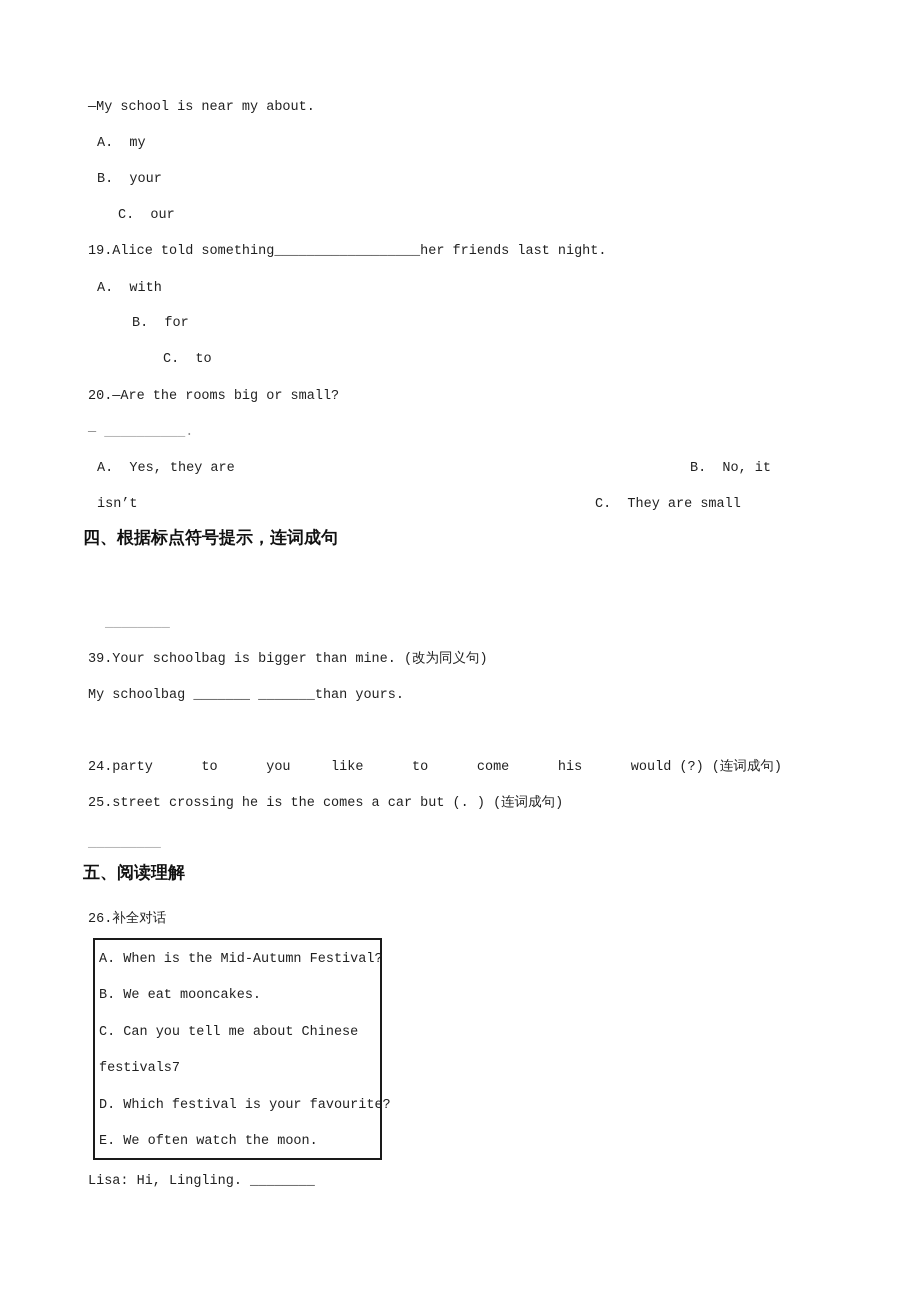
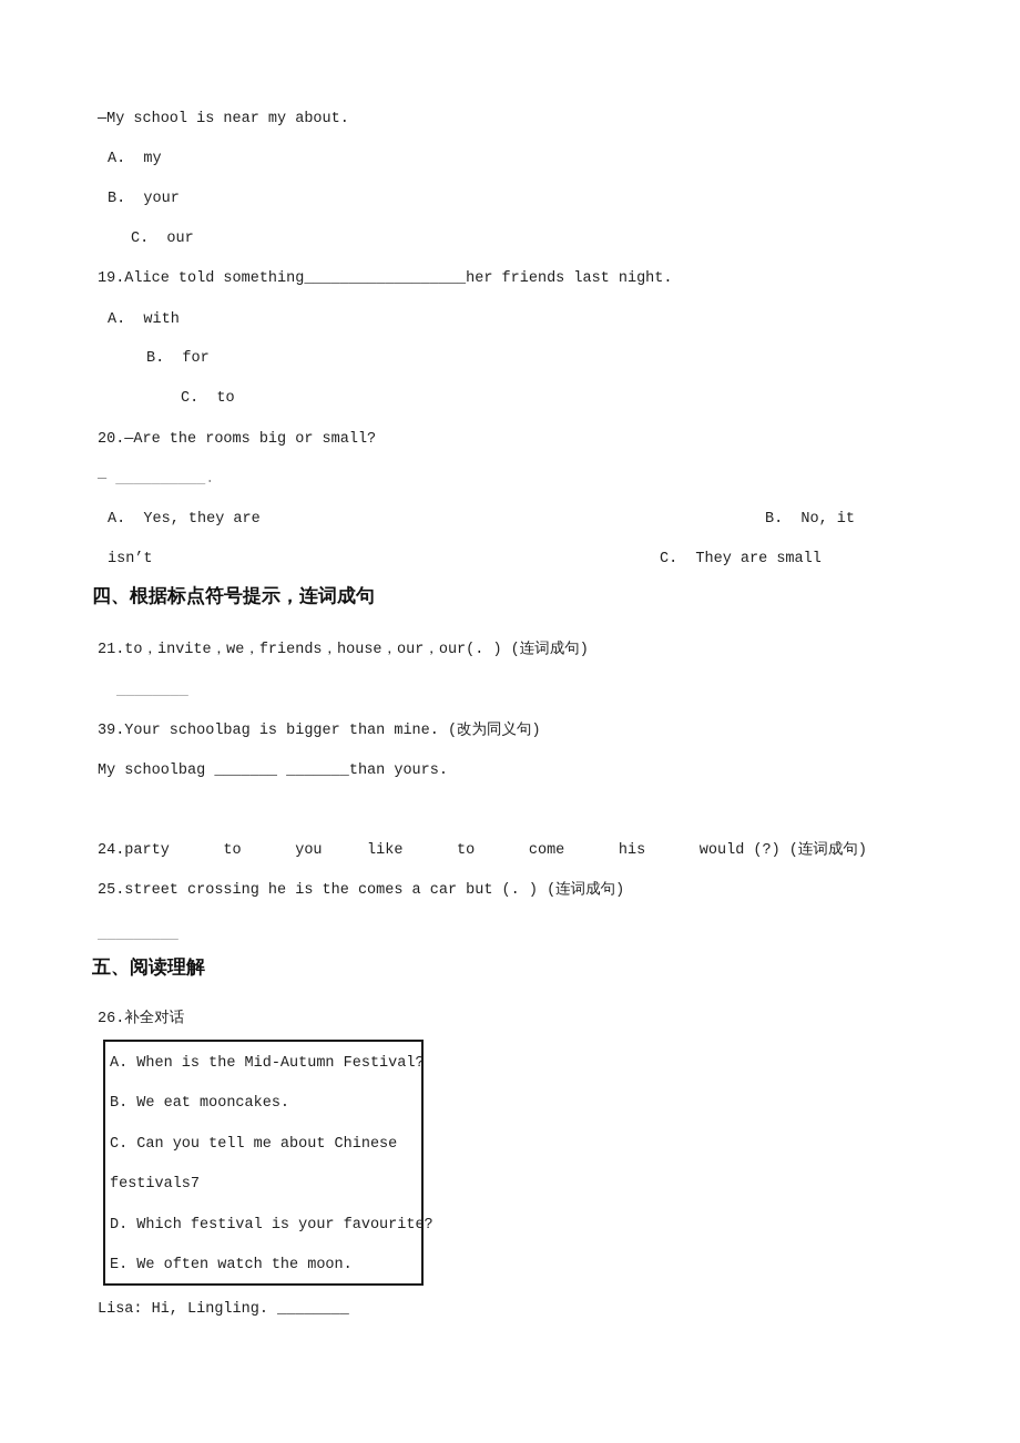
  —My school is near my about.
  A. my
  B. your
  C. our
  19.Alice told something__________________her friends last night.
  A. with
  B. for
  C. to
  20.—Are the rooms big or small?
  — __________.
  A. Yes, they are
  B. No, it
  isn’t
  C. They are small
  四、根据标点符号提示，连词成句
+ 21.to，invite，we，friends，house，our，our(. ) (连词成句)
  ________
  39.Your schoolbag is bigger than mine. (改为同义句)
  My schoolbag _______ _______than yours.
  24.party to you like to come his would (?) (连词成句)
  25.street crossing he is the comes a car but (. ) (连词成句)
  _________
  五、阅读理解
  26.补全对话
  A. When is the Mid-Autumn Festival?
  B. We eat mooncakes.
  C. Can you tell me about Chinese
  festivals7
  D. Which festival is your favourite?
  E. We often watch the moon.
  Lisa: Hi, Lingling. ________
